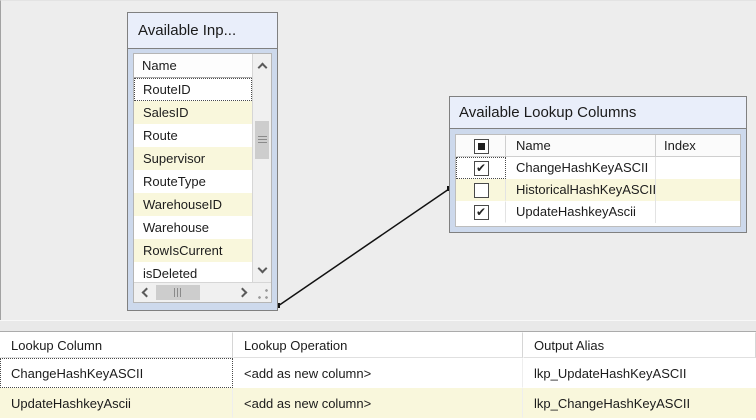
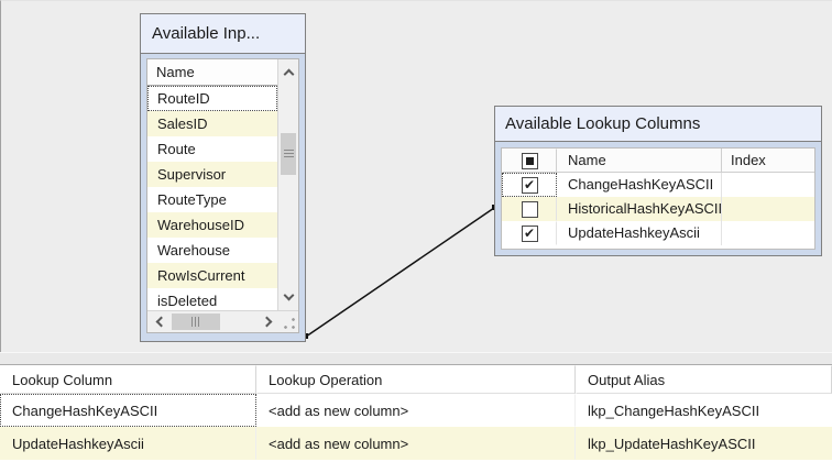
  Available Inp...
  Name
  RouteID
  SalesID
  Route
  Supervisor
  RouteType
  WarehouseID
  Warehouse
  RowIsCurrent
  isDeleted
  Available Lookup Columns
  Name
  Index
  ✔
  ChangeHashKeyASCII
  HistoricalHashKeyASCII
  ✔
  UpdateHashkeyAscii
  Lookup Column
  Lookup Operation
  Output Alias
  ChangeHashKeyASCII
  <add as new column>
- lkp_UpdateHashKeyASCII
+ lkp_ChangeHashKeyASCII
  UpdateHashkeyAscii
  <add as new column>
- lkp_ChangeHashKeyASCII
+ lkp_UpdateHashKeyASCII
